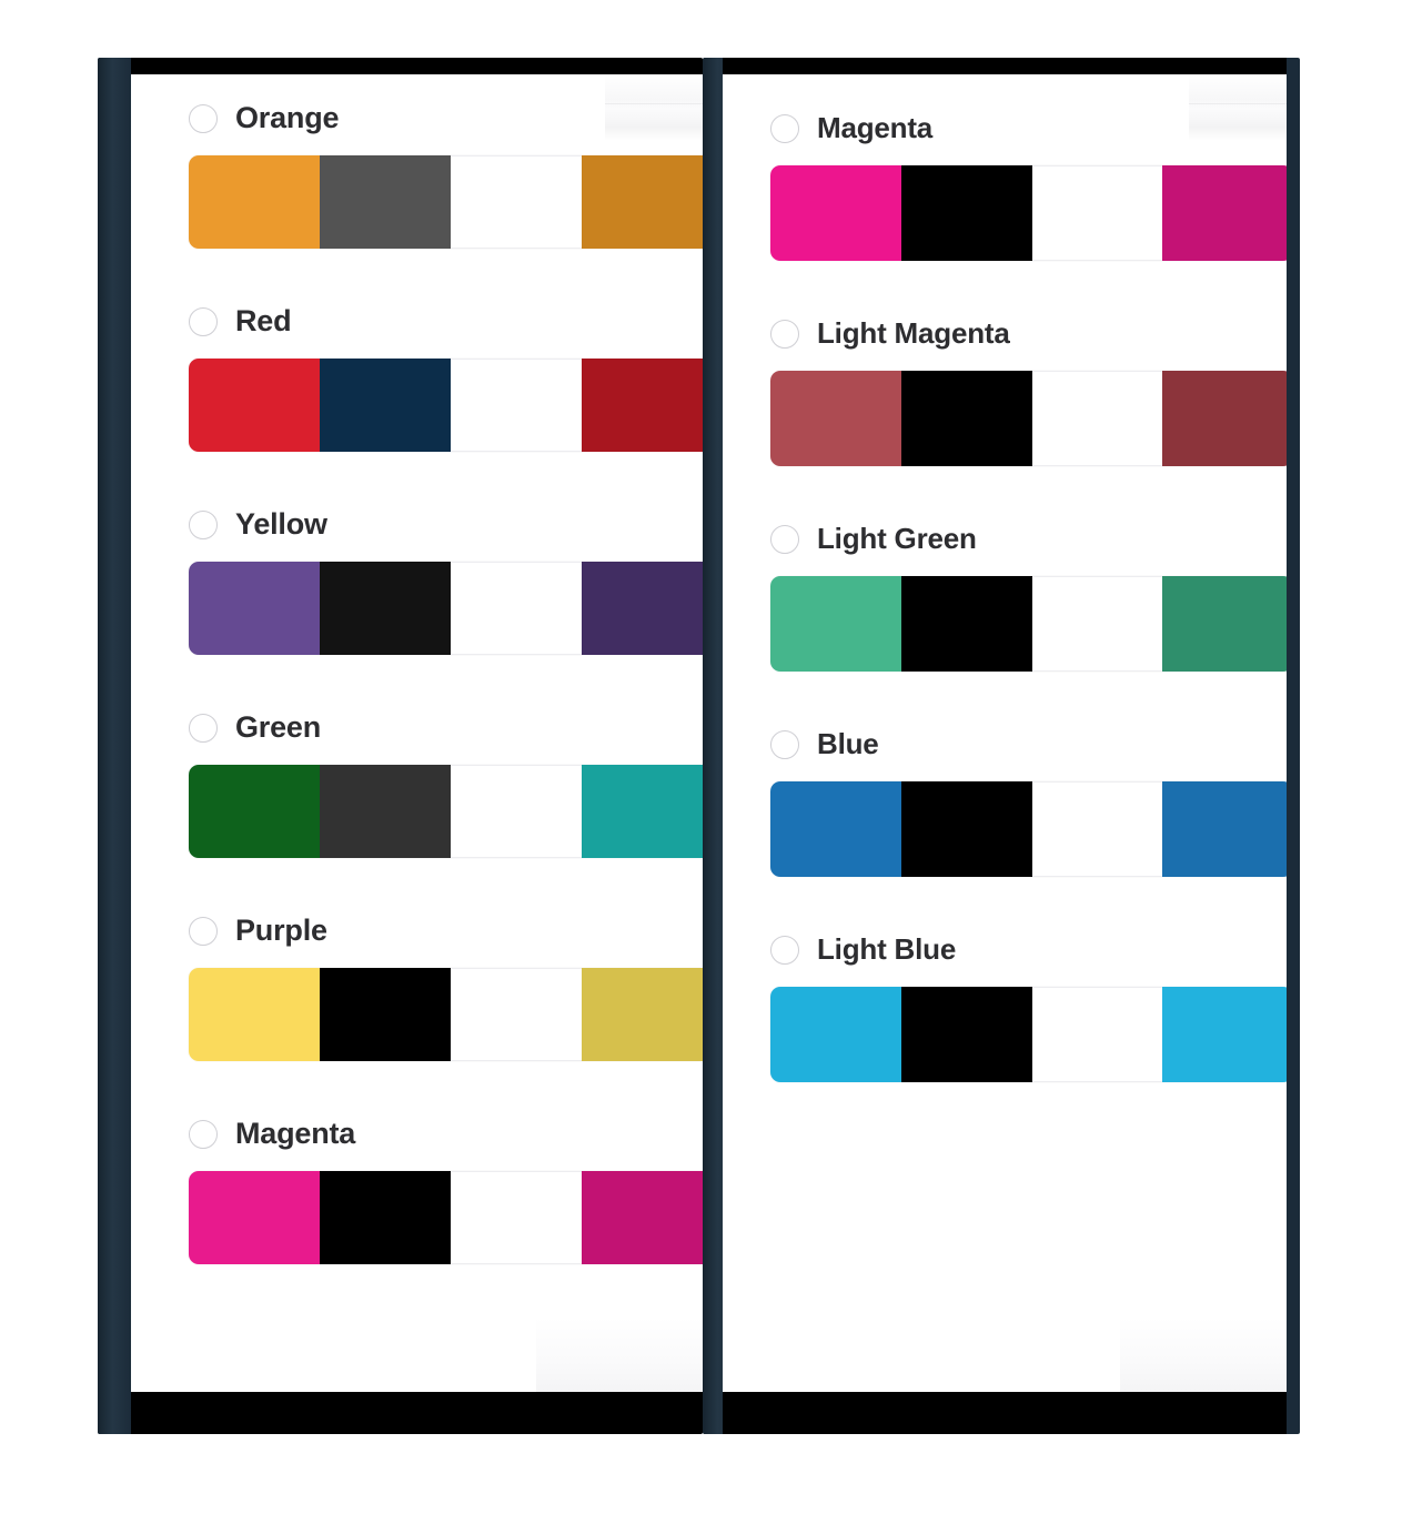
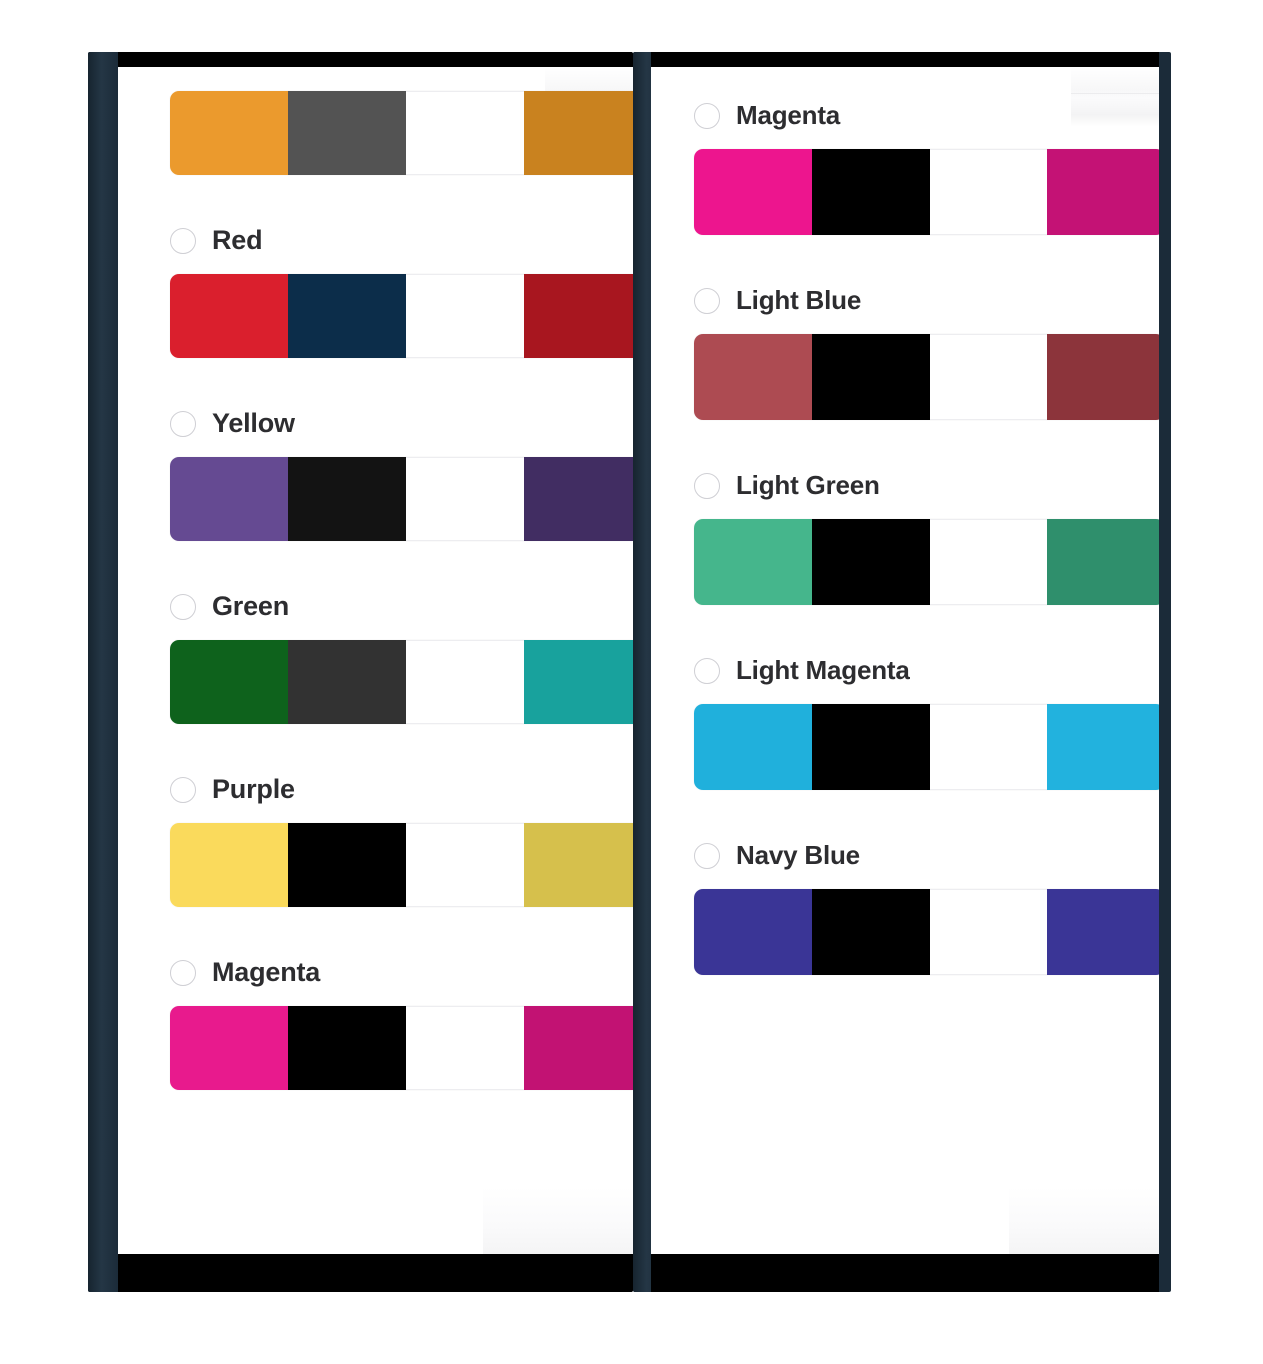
- Orange
  Red
  Yellow
  Green
  Purple
  Magenta
  Magenta
- Light Magenta
+ Light Blue
  Light Green
- Blue
- Light Blue
+ Light Magenta
+ Navy Blue
